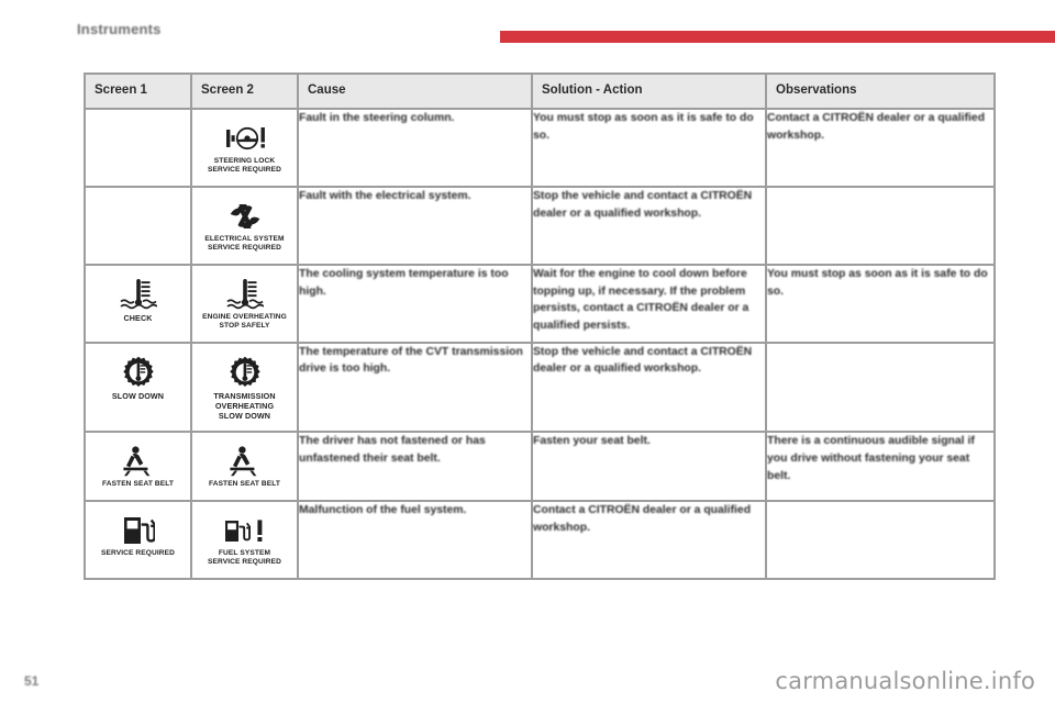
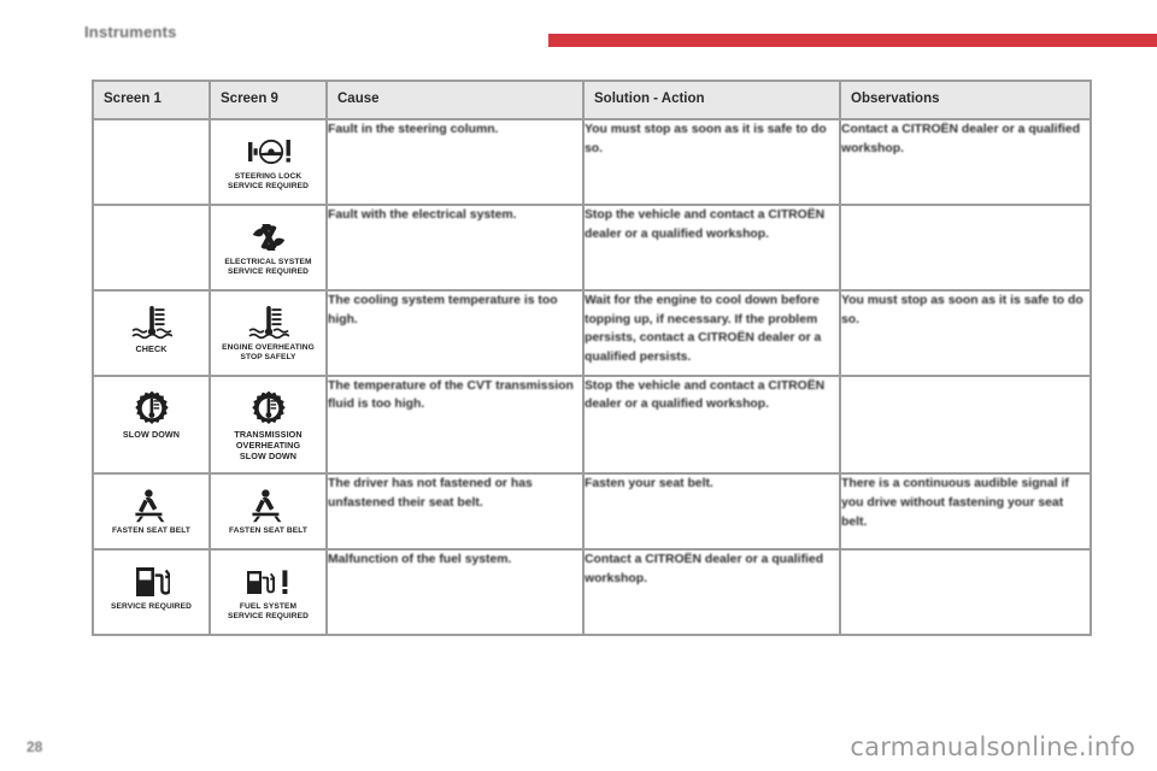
  Instruments
- Screen 1	Screen 2	Cause	Solution - Action	Observations
+ Screen 1	Screen 9	Cause	Solution - Action	Observations
  		Fault in the steering column.	You must stop as soon as it is safe to do so.	Contact a CITROËN dealer or a qualified workshop.
  		Fault with the electrical system.	Stop the vehicle and contact a CITROËN dealer or a qualified workshop.
  CHECK		The cooling system temperature is too high.	Wait for the engine to cool down before topping up, if necessary. If the problem persists, contact a CITROËN dealer or a qualified persists.	You must stop as soon as it is safe to do so.
- SLOW DOWN	TRANSMISSION OVERHEATING SLOW DOWN	The temperature of the CVT transmission drive is too high.	Stop the vehicle and contact a CITROËN dealer or a qualified workshop.
+ SLOW DOWN	TRANSMISSION OVERHEATING SLOW DOWN	The temperature of the CVT transmission fluid is too high.	Stop the vehicle and contact a CITROËN dealer or a qualified workshop.
  		The driver has not fastened or has unfastened their seat belt.	Fasten your seat belt.	There is a continuous audible signal if you drive without fastening your seat belt.
- 51
+ 28
  carmanualsonline.info
